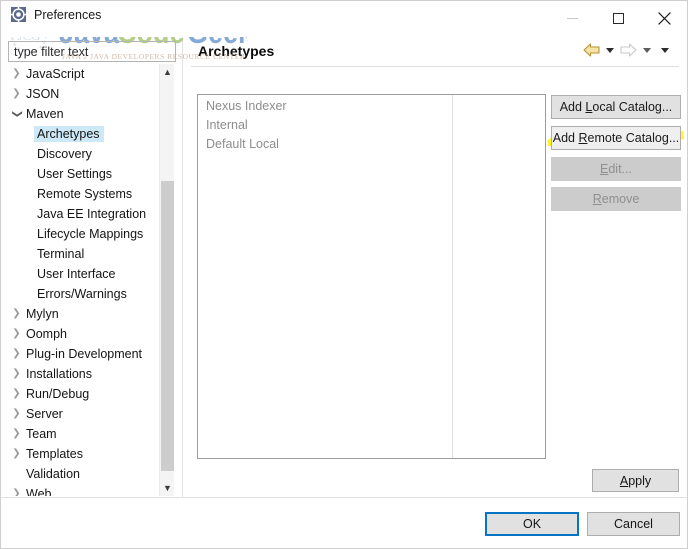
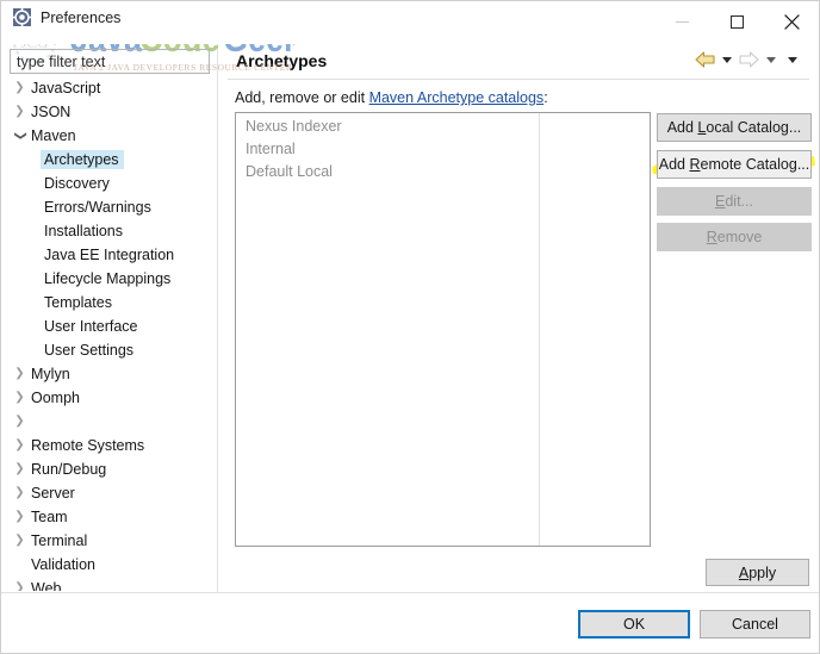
  Preferences
  JAVA 2 JAVA DEVELOPERS RESOURCE CENTER
  type filter text
  ❯
  JavaScript
  ❯
  JSON
  Maven
  Archetypes
  Discovery
- User Settings
+ Errors/Warnings
- Remote Systems
+ Installations
  Java EE Integration
  Lifecycle Mappings
- Terminal
+ Templates
  User Interface
- Errors/Warnings
+ User Settings
  ❯
  Mylyn
  ❯
  Oomph
  ❯
- Plug-in Development
  ❯
- Installations
+ Remote Systems
  ❯
  Run/Debug
  ❯
  Server
  ❯
  Team
  ❯
- Templates
+ Terminal
  Validation
  ❯
  Web
- ▲
- ▼
  Archetypes
+ Add, remove or edit Maven Archetype catalogs:
  Nexus Indexer
  Internal
  Default Local
  Add Local Catalog...
  Add Remote Catalog...
  Edit...
  Remove
  Apply
  OK
  Cancel
